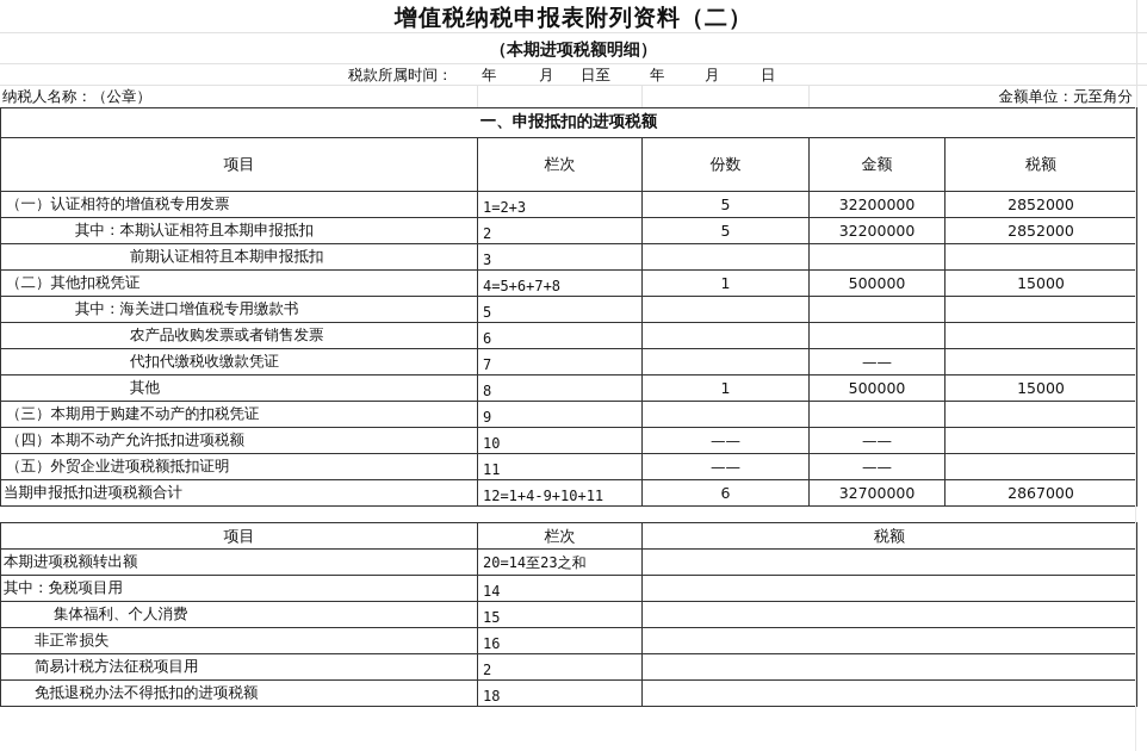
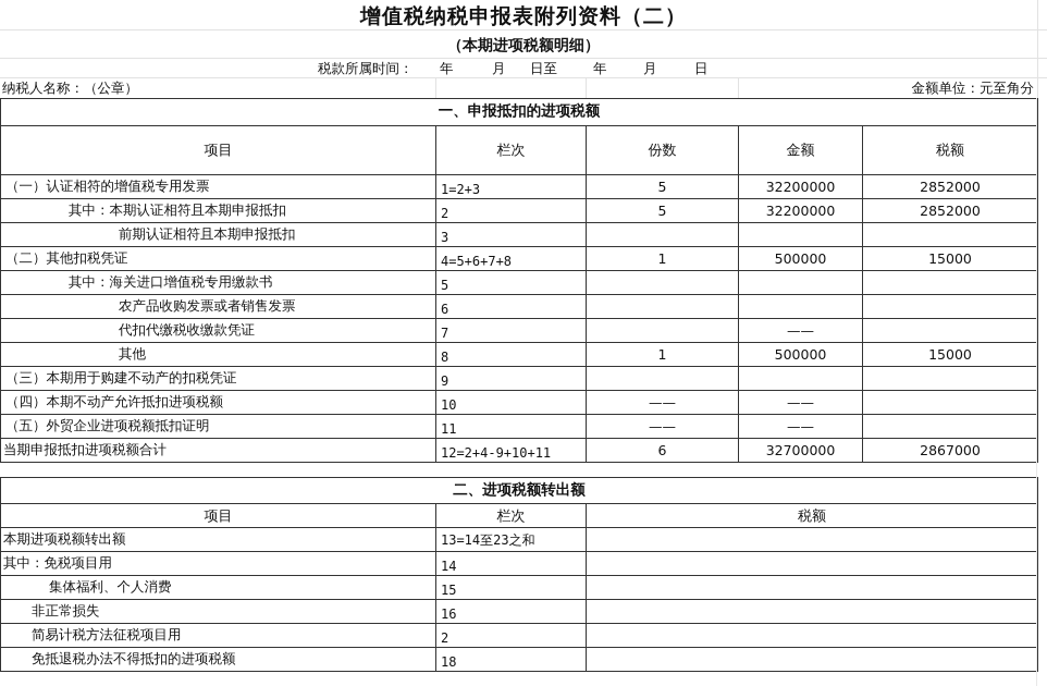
  增值税纳税申报表附列资料（二）
  （本期进项税额明细）
  税款所属时间：
  年
  月
  日至
  年
  月
  日
  纳税人名称：（公章）
  金额单位：元至角分
  一、申报抵扣的进项税额
  项目	栏次	份数	金额	税额
  （一）认证相符的增值税专用发票	1=2+3	5	32200000	2852000
  其中：本期认证相符且本期申报抵扣	2	5	32200000	2852000
  前期认证相符且本期申报抵扣	3
  （二）其他扣税凭证	4=5+6+7+8	1	500000	15000
  其中：海关进口增值税专用缴款书	5
  农产品收购发票或者销售发票	6
  代扣代缴税收缴款凭证	7		——
  其他	8	1	500000	15000
  （三）本期用于购建不动产的扣税凭证	9
  （四）本期不动产允许抵扣进项税额	10	——	——
  （五）外贸企业进项税额抵扣证明	11	——	——
- 当期申报抵扣进项税额合计	12=1+4-9+10+11	6	32700000	2867000
+ 当期申报抵扣进项税额合计	12=2+4-9+10+11	6	32700000	2867000
+ 二、进项税额转出额
  项目	栏次	税额
- 本期进项税额转出额	20=14至23之和
+ 本期进项税额转出额	13=14至23之和
  其中：免税项目用	14
  集体福利、个人消费	15
  非正常损失	16
  简易计税方法征税项目用	2
  免抵退税办法不得抵扣的进项税额	18
